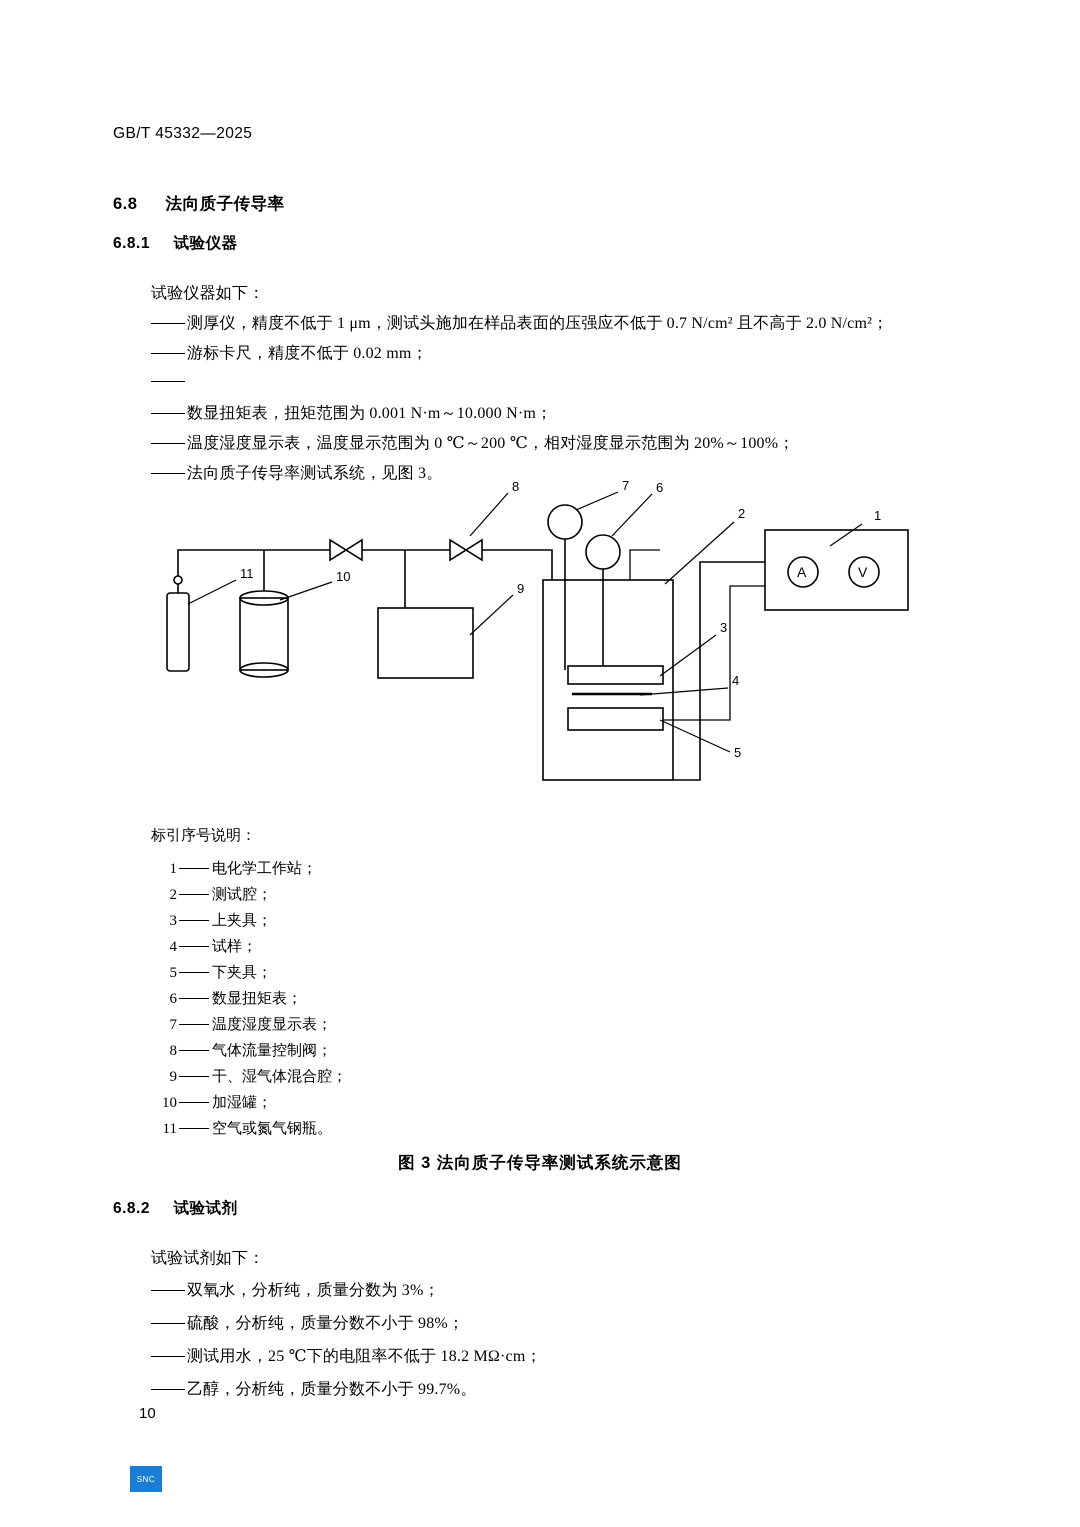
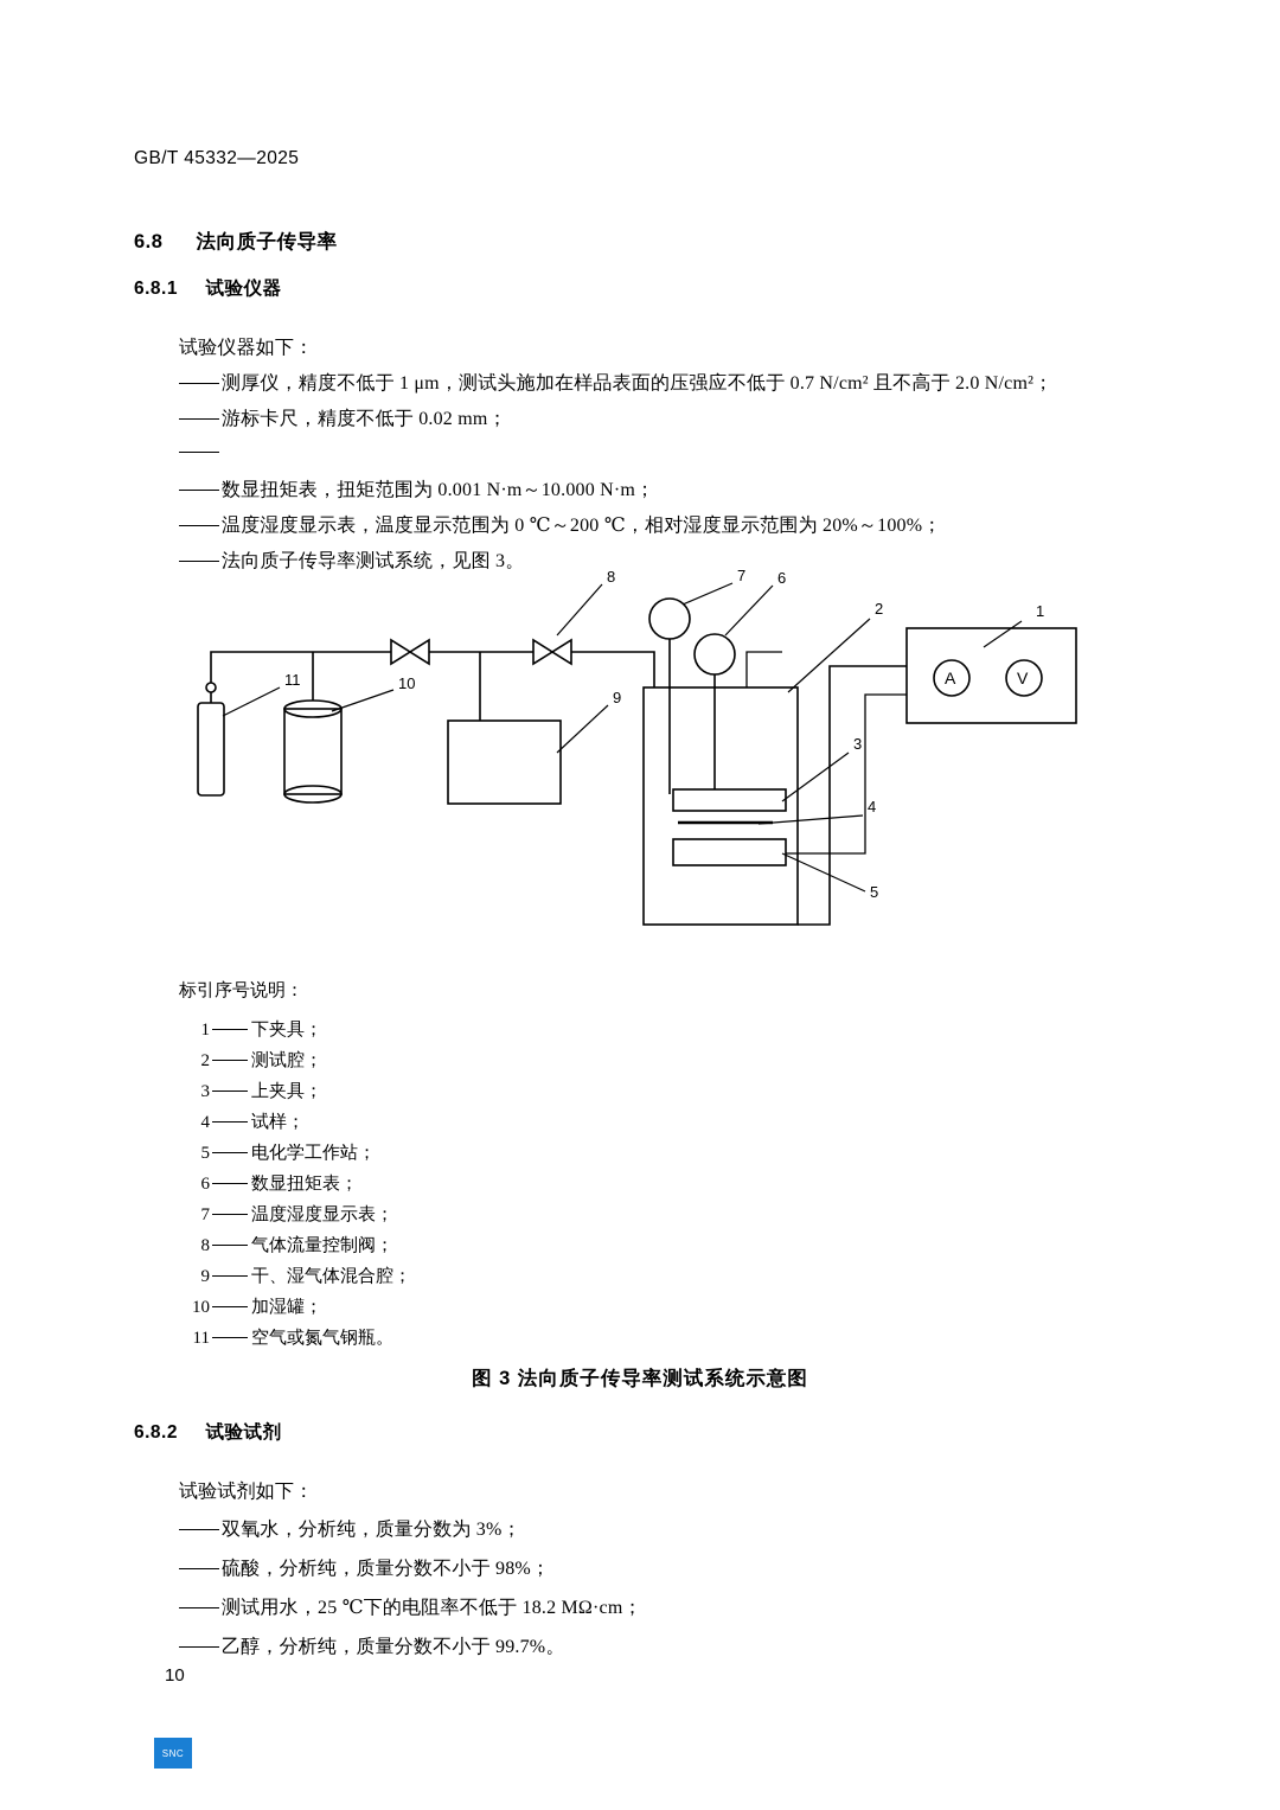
  GB/T 45332—2025
  6.8 法向质子传导率
  6.8.1 试验仪器
  试验仪器如下：
  测厚仪，精度不低于 1 μm，测试头施加在样品表面的压强应不低于 0.7 N/cm² 且不高于 2.0 N/cm²；
  游标卡尺，精度不低于 0.02 mm；
  数显扭矩表，扭矩范围为 0.001 N·m～10.000 N·m；
  温度湿度显示表，温度显示范围为 0 ℃～200 ℃，相对湿度显示范围为 20%～100%；
  法向质子传导率测试系统，见图 3。
  1
  2
  3
  4
  5
  6
  7
  8
  9
  10
  11
  A
  V
  标引序号说明：
- 1 电化学工作站；
+ 1 下夹具；
  2 测试腔；
  3 上夹具；
  4 试样；
- 5 下夹具；
+ 5 电化学工作站；
  6 数显扭矩表；
  7 温度湿度显示表；
  8 气体流量控制阀；
  9 干、湿气体混合腔；
  10 加湿罐；
  11 空气或氮气钢瓶。
  图 3 法向质子传导率测试系统示意图
  6.8.2 试验试剂
  试验试剂如下：
  双氧水，分析纯，质量分数为 3%；
  硫酸，分析纯，质量分数不小于 98%；
  测试用水，25 ℃下的电阻率不低于 18.2 MΩ·cm；
  乙醇，分析纯，质量分数不小于 99.7%。
  10
  SNC
